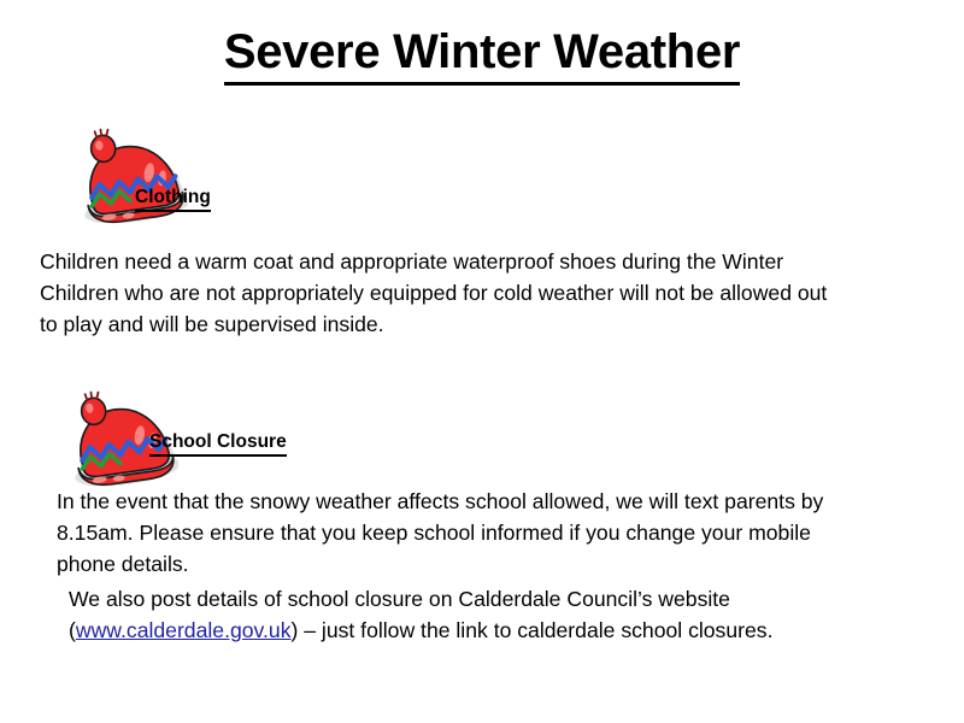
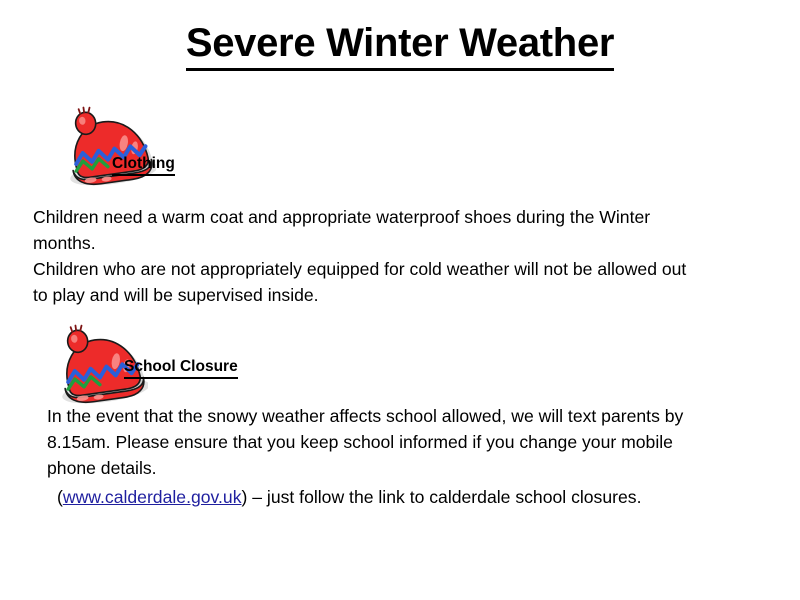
  Severe Winter Weather
  Clothing
  Children need a warm coat and appropriate waterproof shoes during the Winter
+ months.
  Children who are not appropriately equipped for cold weather will not be allowed out
  to play and will be supervised inside.
  School Closure
  In the event that the snowy weather affects school allowed, we will text parents by
  8.15am. Please ensure that you keep school informed if you change your mobile
  phone details.
- We also post details of school closure on Calderdale Council’s website
  (www.calderdale.gov.uk) – just follow the link to calderdale school closures.
